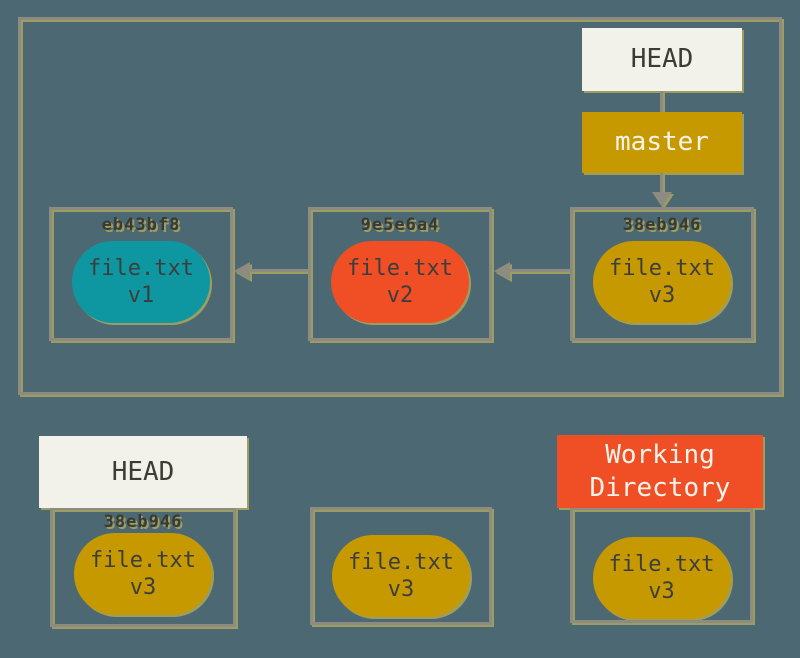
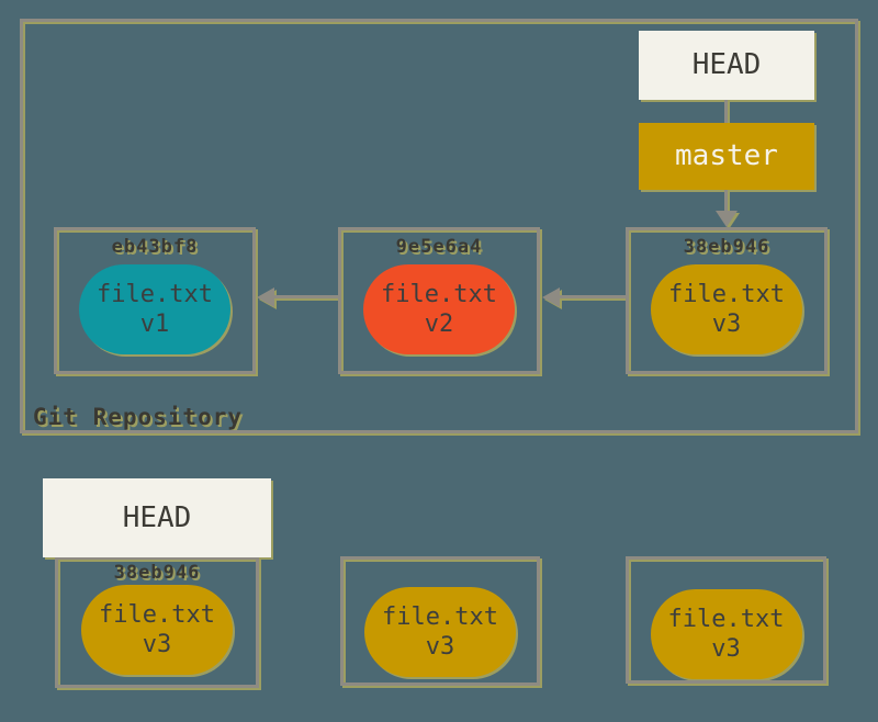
+ Git Repository
  HEAD
  master
  eb43bf8
  file.txt
  v1
  9e5e6a4
  file.txt
  v2
  38eb946
  file.txt
  v3
  38eb946
  file.txt
  v3
  HEAD
  file.txt
  v3
  file.txt
  v3
- Working Directory
